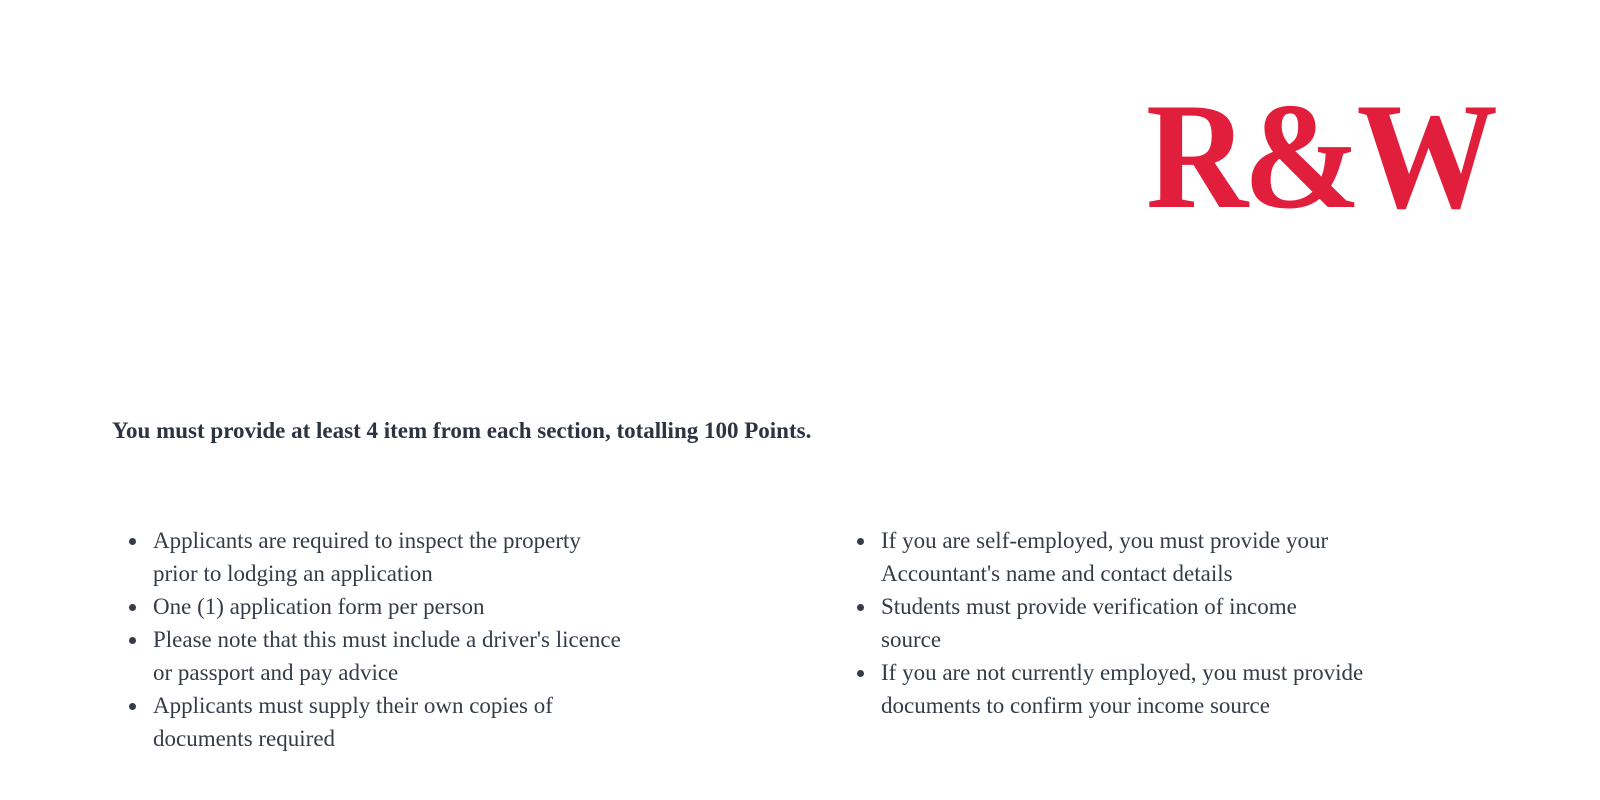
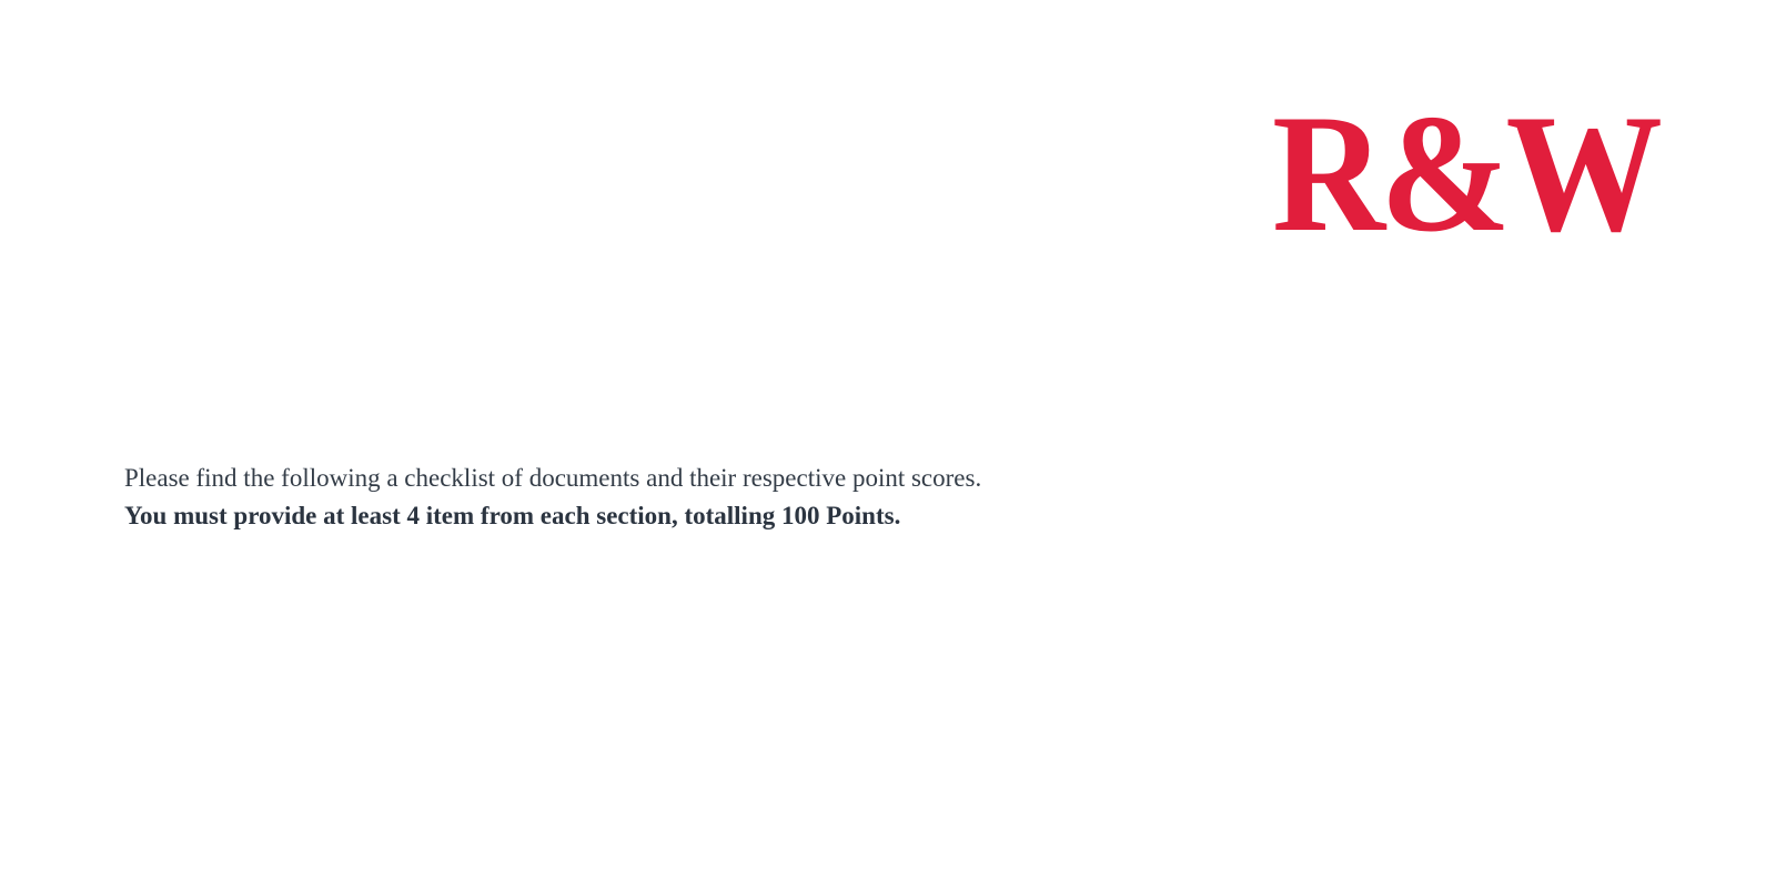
  R&W
+ Please find the following a checklist of documents and their respective point scores.
  You must provide at least 4 item from each section, totalling 100 Points.
- Applicants are required to inspect the property
- prior to lodging an application
- One (1) application form per person
- Please note that this must include a driver's licence
- or passport and pay advice
- Applicants must supply their own copies of
- documents required
- If you are self-employed, you must provide your
- Accountant's name and contact details
- Students must provide verification of income
- source
- If you are not currently employed, you must provide
- documents to confirm your income source
